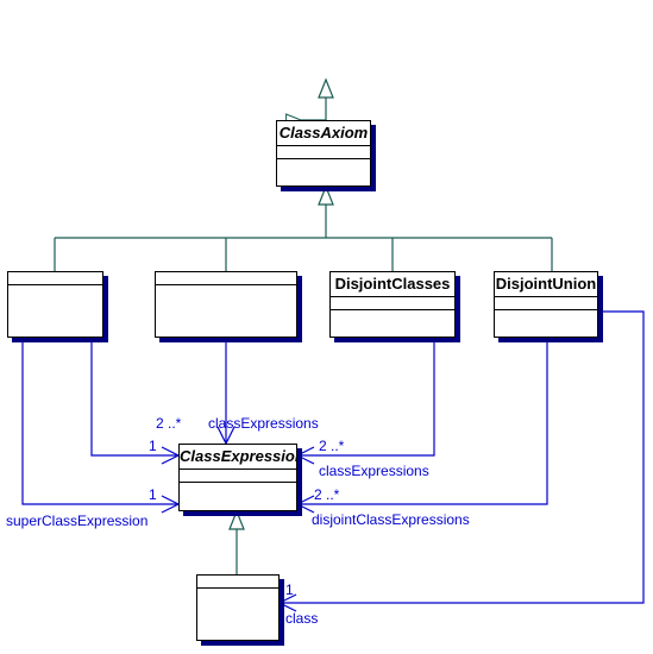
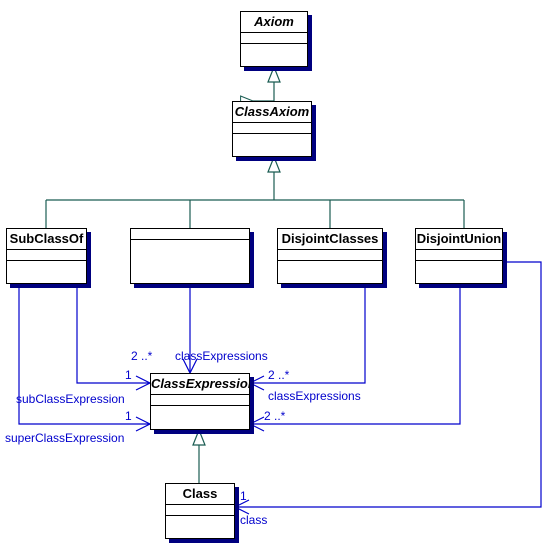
+ Axiom
  ClassAxiom
+ SubClassOf
  DisjointClasses
  DisjointUnion
  ClassExpressio
+ Class
+ subClassExpression
  1
  superClassExpression
  1
  classExpressions
  2 ..*
  classExpressions
  2 ..*
- disjointClassExpressions
  2 ..*
  class
  1
